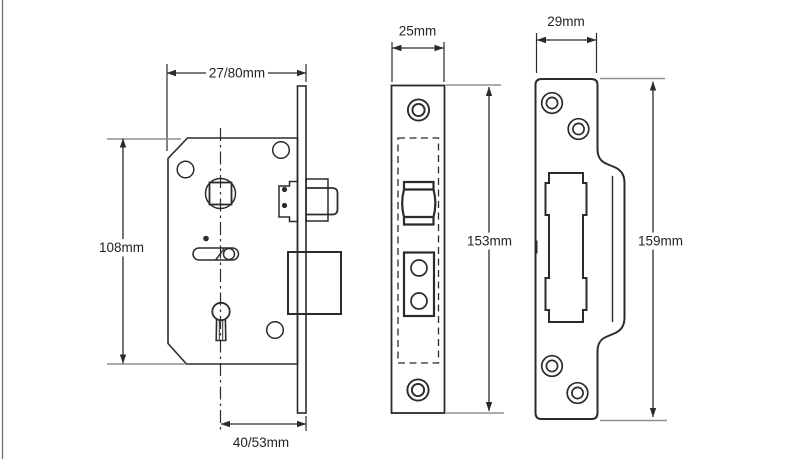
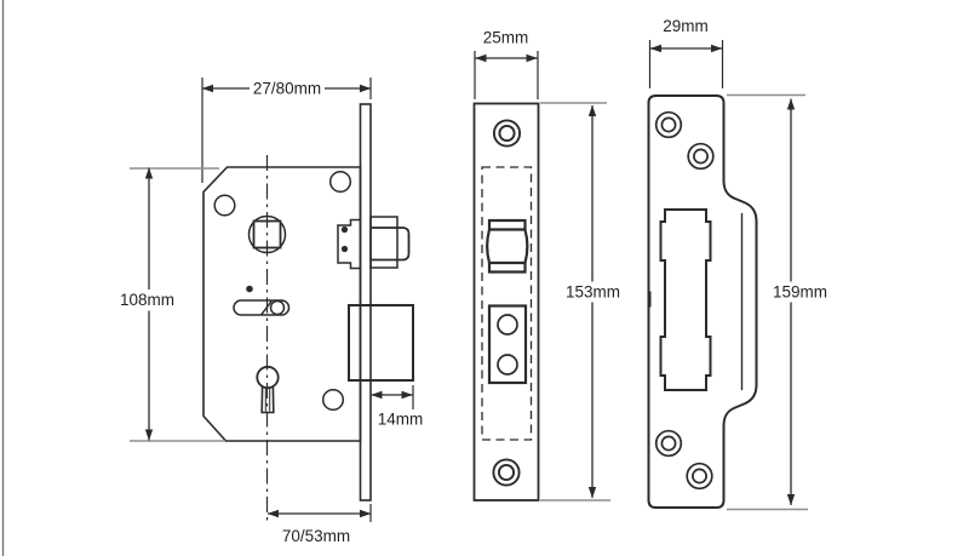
  27/80mm
  108mm
+ 14mm
- 40/53mm
+ 70/53mm
  25mm
  153mm
  29mm
  159mm
